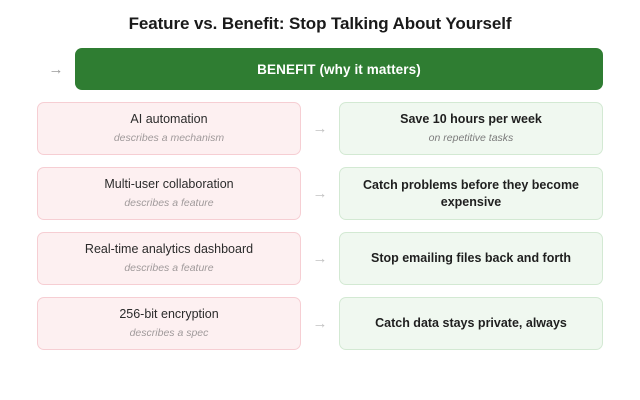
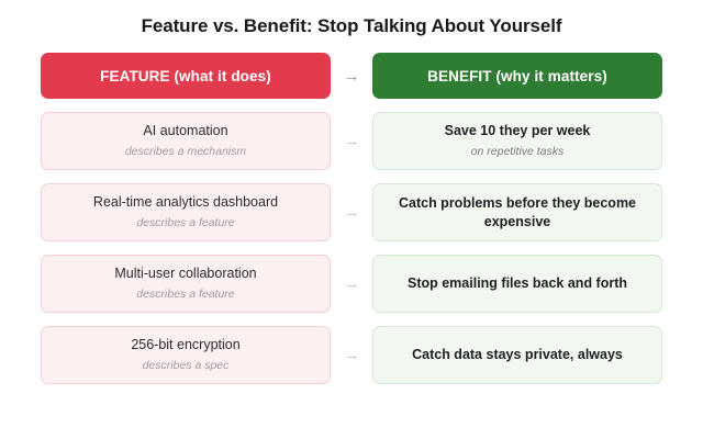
  Feature vs. Benefit: Stop Talking About Yourself
+ FEATURE (what it does)
  →
  BENEFIT (why it matters)
  AI automation
  describes a mechanism
  →
- Save 10 hours per week
+ Save 10 they per week
  on repetitive tasks
- Multi-user collaboration
+ Real-time analytics dashboard
  describes a feature
  →
  Catch problems before they become expensive
- Real-time analytics dashboard
+ Multi-user collaboration
  describes a feature
  →
  Stop emailing files back and forth
  256-bit encryption
  describes a spec
  →
  Catch data stays private, always
